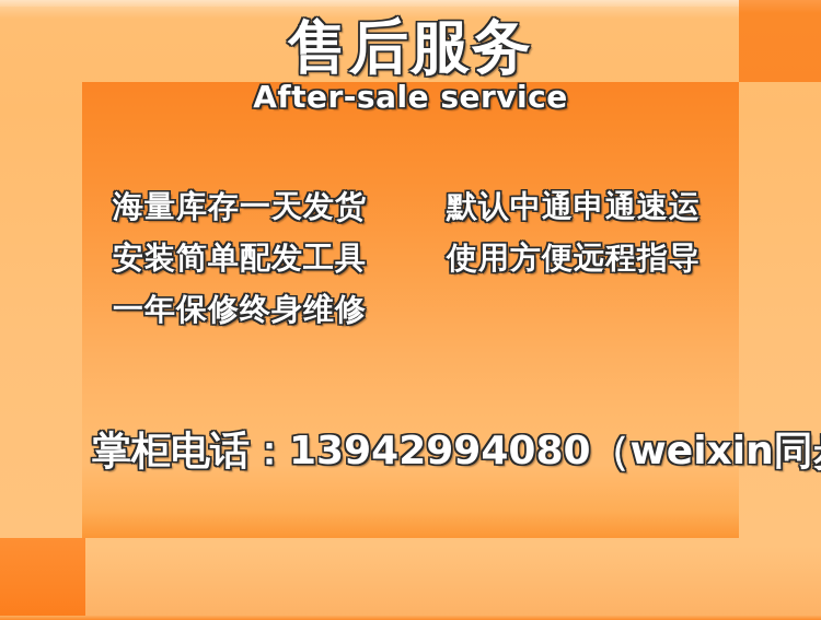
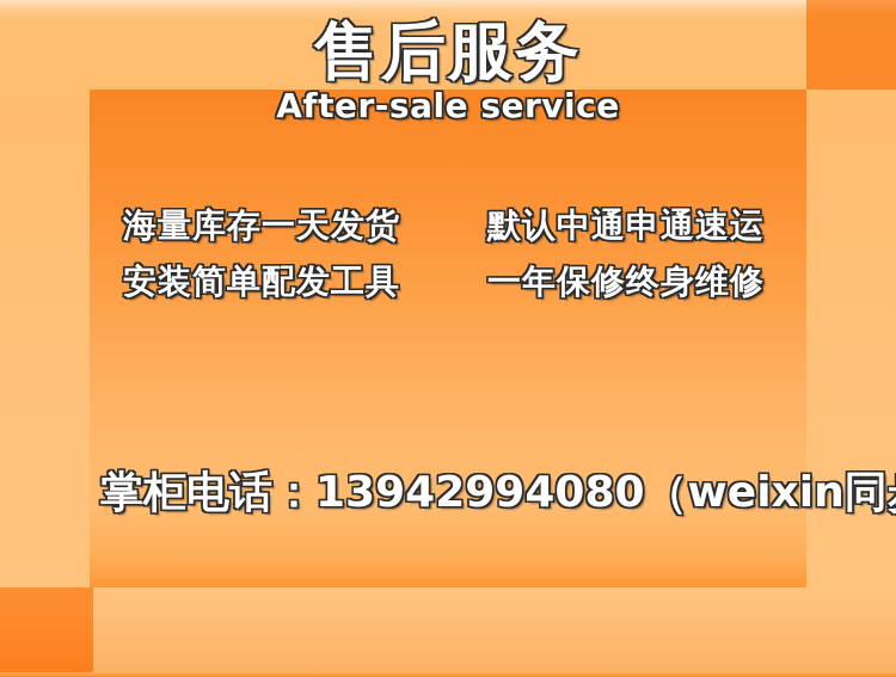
  售后服务
  After-sale service
  海量库存一天发货
  默认中通申通速运
  安装简单配发工具
- 使用方便远程指导
  一年保修终身维修
  掌柜电话：13942994080（weixin同
